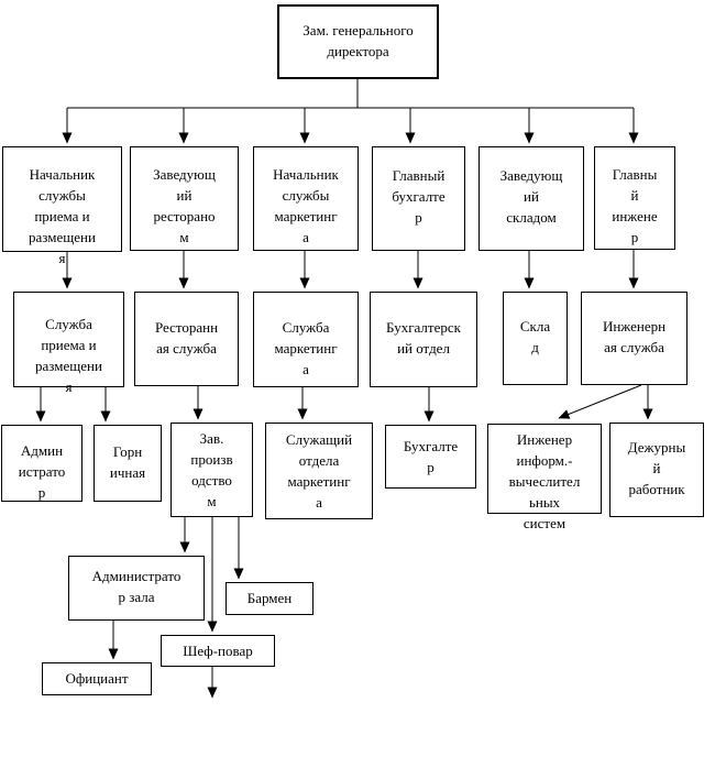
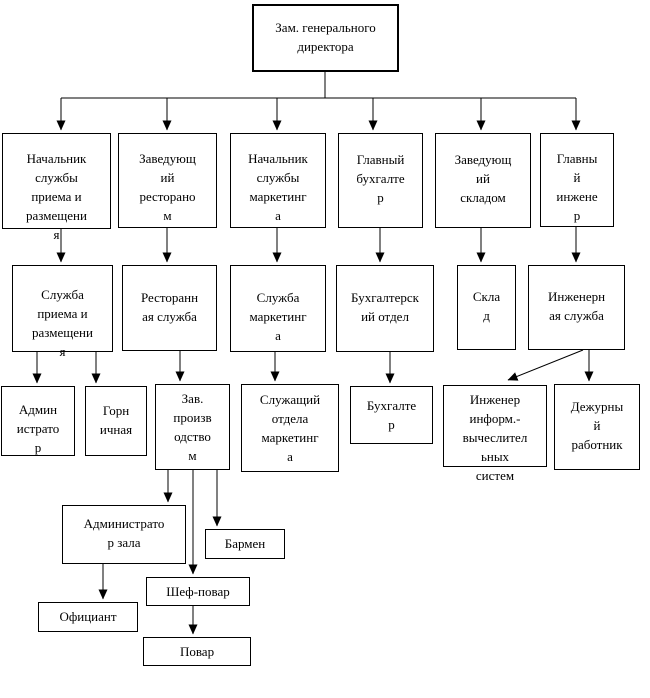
  Зам. генерального
  директора
  Начальник
  службы
  приема и
  размещени
  я
  Заведующ
  ий
  ресторано
  м
  Начальник
  службы
  маркетинг
  а
  Главный
  бухгалте
  р
  Заведующ
  ий
  складом
  Главны
  й
  инжене
  р
  Служба
  приема и
  размещени
  я
  Ресторанн
  ая служба
  Служба
  маркетинг
  а
  Бухгалтерск
  ий отдел
  Скла
  д
  Инженерн
  ая служба
  Админ
  истрато
  р
  Горн
  ичная
  Зав.
  произв
  одство
  м
  Служащий
  отдела
  маркетинг
  а
  Бухгалте
  р
  Инженер
  информ.-
  вычеслител
  ьных
  систем
  Дежурны
  й
  работник
  Администрато
  р зала
  Бармен
  Шеф-повар
  Официант
+ Повар
